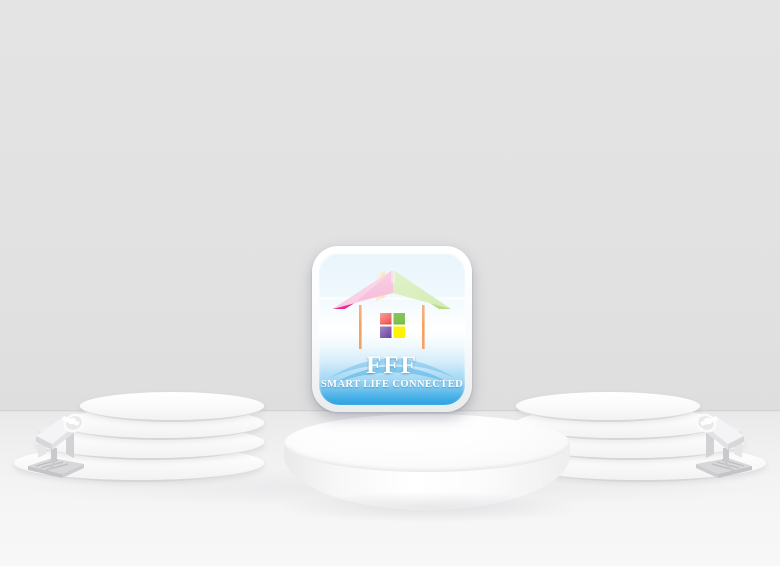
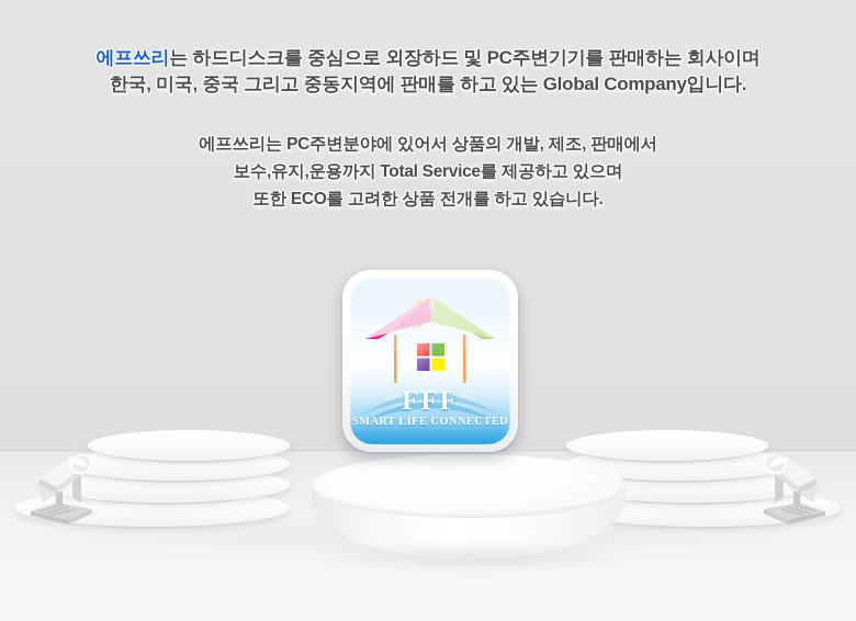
  FFF
  SMART LIFE CONNECTED
+ 에프쓰리는 하드디스크를 중심으로 외장하드 및 PC주변기기를 판매하는 회사이며
+ 한국, 미국, 중국 그리고 중동지역에 판매를 하고 있는 Global Company입니다.
+ 에프쓰리는 PC주변분야에 있어서 상품의 개발, 제조, 판매에서
+ 보수,유지,운용까지 Total Service를 제공하고 있으며
+ 또한 ECO를 고려한 상품 전개를 하고 있습니다.
